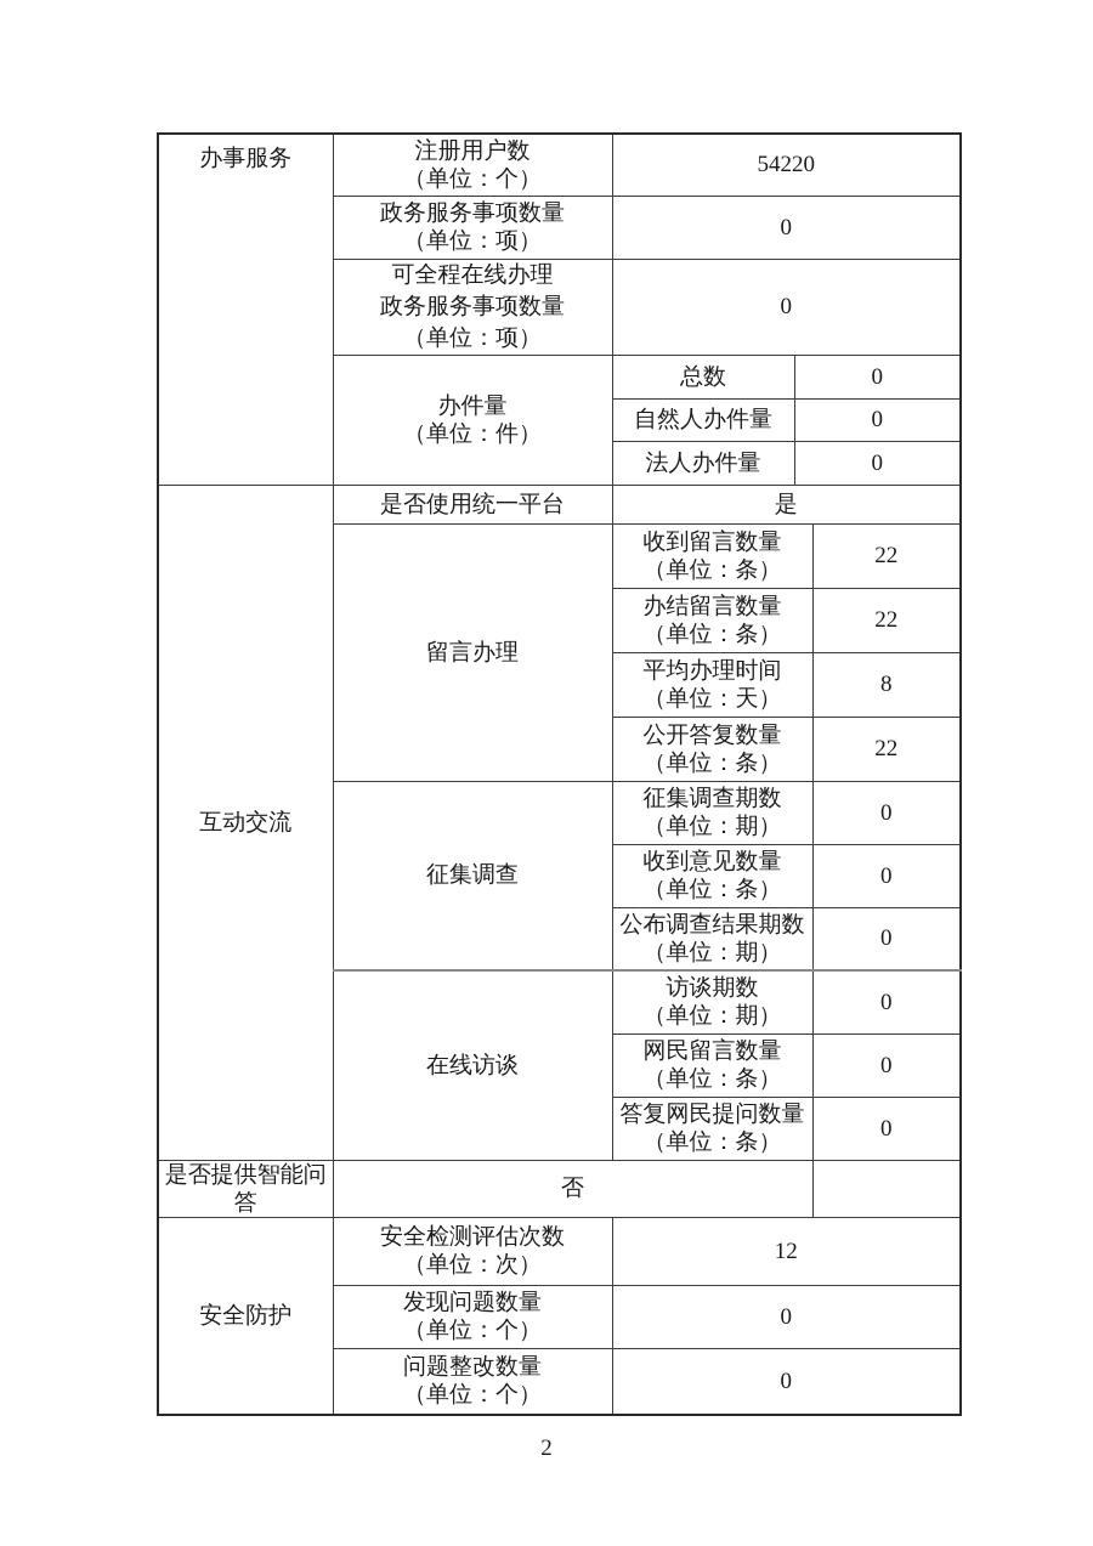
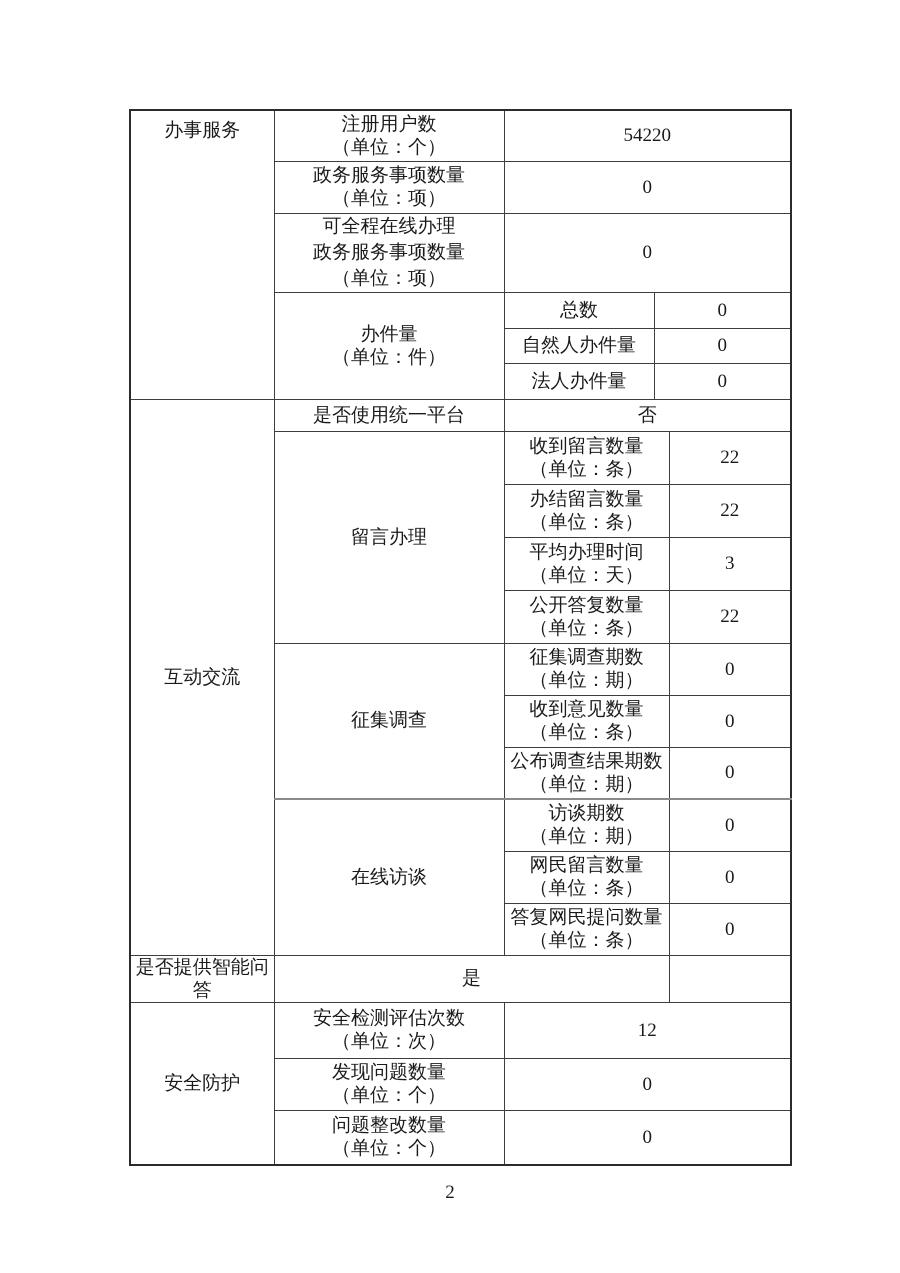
  办事服务	注册用户数 （单位：个）	54220
  政务服务事项数量 （单位：项）	0
  可全程在线办理 政务服务事项数量 （单位：项）	0
  办件量 （单位：件）	总数	0
  自然人办件量	0
  法人办件量	0
- 互动交流	是否使用统一平台	是
+ 互动交流	是否使用统一平台	否
  留言办理	收到留言数量 （单位：条）	22
  办结留言数量 （单位：条）	22
- 平均办理时间 （单位：天）	8
+ 平均办理时间 （单位：天）	3
  公开答复数量 （单位：条）	22
  征集调查	征集调查期数 （单位：期）	0
  收到意见数量 （单位：条）	0
  公布调查结果期数 （单位：期）	0
  在线访谈	访谈期数 （单位：期）	0
  网民留言数量 （单位：条）	0
  答复网民提问数量 （单位：条）	0
- 是否提供智能问答	否
+ 是否提供智能问答	是
  安全防护	安全检测评估次数 （单位：次）	12
  发现问题数量 （单位：个）	0
  问题整改数量 （单位：个）	0
  2
